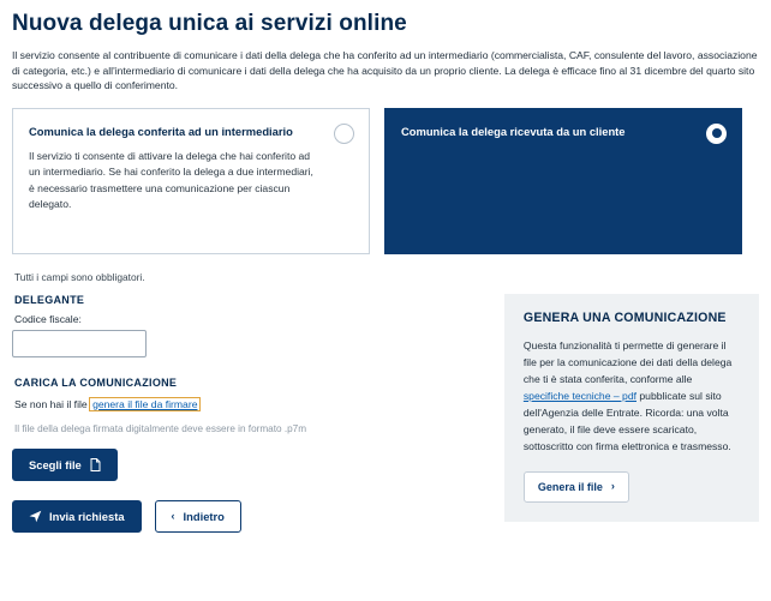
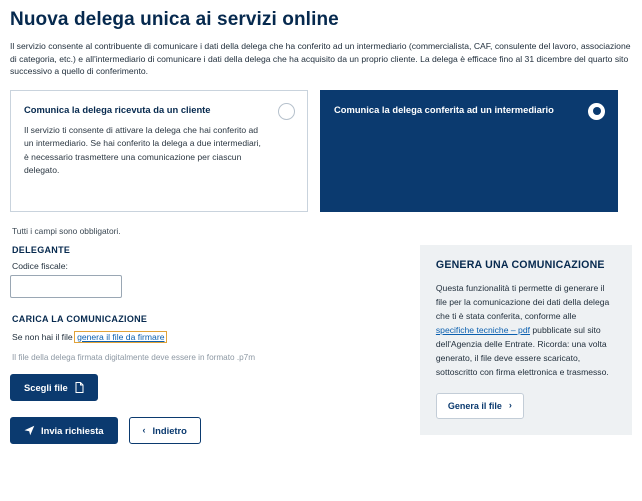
  Nuova delega unica ai servizi online
  Il servizio consente al contribuente di comunicare i dati della delega che ha conferito ad un intermediario (commercialista, CAF, consulente del lavoro, associazione di categoria, etc.) e all'intermediario di comunicare i dati della delega che ha acquisito da un proprio cliente. La delega è efficace fino al 31 dicembre del quarto sito successivo a quello di conferimento.
- Comunica la delega conferita ad un intermediario
+ Comunica la delega ricevuta da un cliente
  Il servizio ti consente di attivare la delega che hai conferito ad un intermediario. Se hai conferito la delega a due intermediari, è necessario trasmettere una comunicazione per ciascun delegato.
- Comunica la delega ricevuta da un cliente
+ Comunica la delega conferita ad un intermediario
  Tutti i campi sono obbligatori.
  DELEGANTE
  Codice fiscale:
  CARICA LA COMUNICAZIONE
  Se non hai il file genera il file da firmare
  Il file della delega firmata digitalmente deve essere in formato .p7m
  Scegli file
  Invia richiesta
  ‹
  Indietro
  GENERA UNA COMUNICAZIONE
  Questa funzionalità ti permette di generare il file per la comunicazione dei dati della delega che ti è stata conferita, conforme alle specifiche tecniche – pdf pubblicate sul sito dell'Agenzia delle Entrate. Ricorda: una volta generato, il file deve essere scaricato, sottoscritto con firma elettronica e trasmesso.
  Genera il file
  ›
